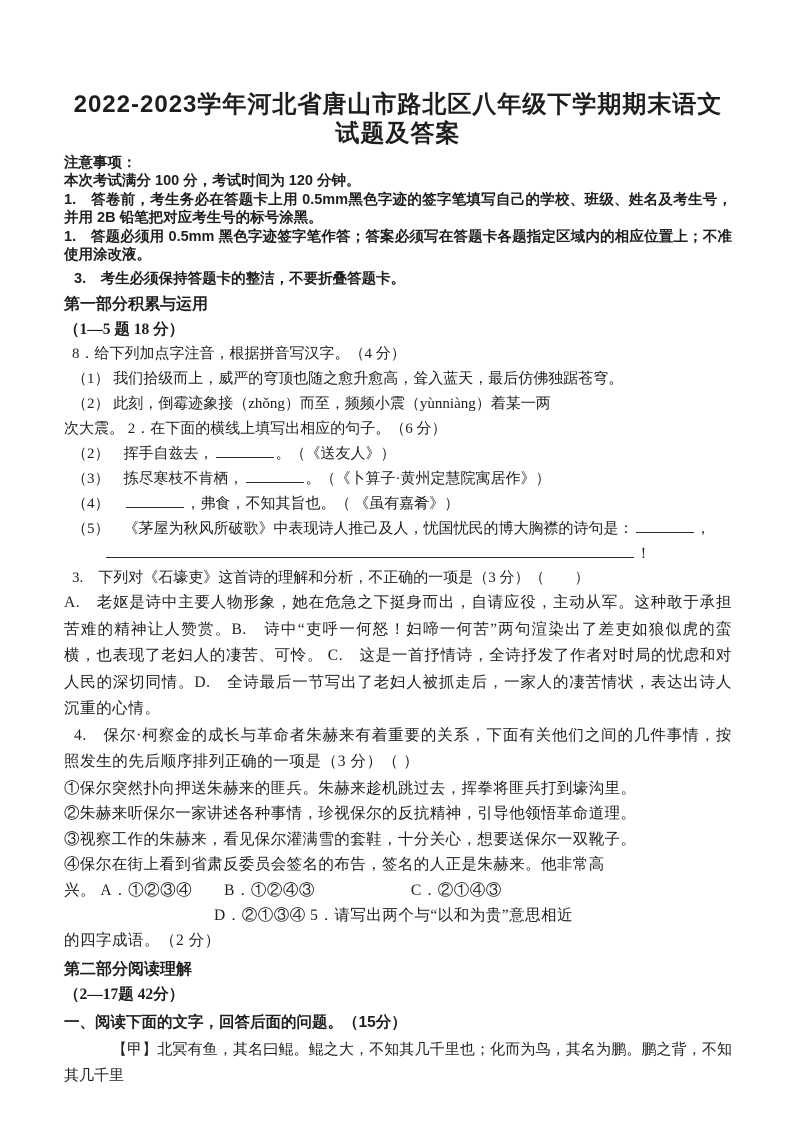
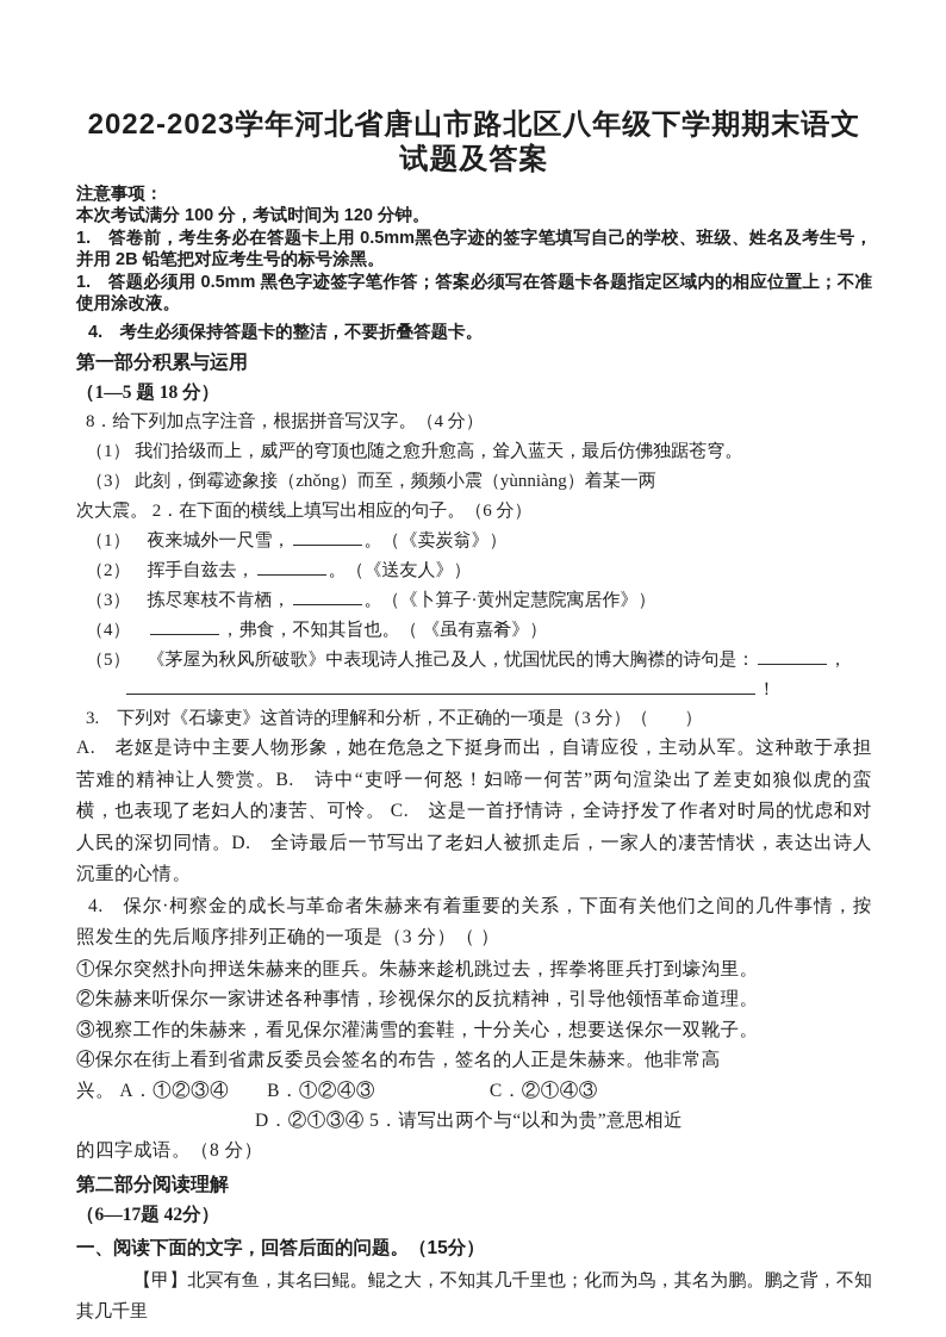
  2022-2023学年河北省唐山市路北区八年级下学期期末语文试题及答案
  注意事项：
  本次考试满分 100 分，考试时间为 120 分钟。
  1. 答卷前，考生务必在答题卡上用 0.5mm黑色字迹的签字笔填写自己的学校、班级、姓名及考生号，并用 2B 铅笔把对应考生号的标号涂黑。
  1. 答题必须用 0.5mm 黑色字迹签字笔作答；答案必须写在答题卡各题指定区域内的相应位置上；不准使用涂改液。
- 3. 考生必须保持答题卡的整洁，不要折叠答题卡。
+ 4. 考生必须保持答题卡的整洁，不要折叠答题卡。
  第一部分积累与运用
  （1—5 题 18 分）
  8．给下列加点字注音，根据拼音写汉字。（4 分）
  （1） 我们拾级而上，威严的穹顶也随之愈升愈高，耸入蓝天，最后仿佛独踞苍穹。
- （2） 此刻，倒霉迹象接（zhǒng）而至，频频小震（yùnniàng）着某一两
+ （3） 此刻，倒霉迹象接（zhǒng）而至，频频小震（yùnniàng）着某一两
  次大震。 2．在下面的横线上填写出相应的句子。（6 分）
+ （1） 夜来城外一尺雪， 。（《卖炭翁》）
  （2） 挥手自兹去， 。（《送友人》）
  （3） 拣尽寒枝不肯栖， 。（《卜算子·黄州定慧院寓居作》）
  （4） ，弗食，不知其旨也。（ 《虽有嘉肴》）
  （5） 《茅屋为秋风所破歌》中表现诗人推己及人，忧国忧民的博大胸襟的诗句是： ，
  ！
  3. 下列对《石壕吏》这首诗的理解和分析，不正确的一项是（3 分）（ ）
  A. 老妪是诗中主要人物形象，她在危急之下挺身而出，自请应役，主动从军。这种敢于承担苦难的精神让人赞赏。B. 诗中“吏呼一何怒！妇啼一何苦”两句渲染出了差吏如狼似虎的蛮横，也表现了老妇人的凄苦、可怜。 C. 这是一首抒情诗，全诗抒发了作者对时局的忧虑和对人民的深切同情。D. 全诗最后一节写出了老妇人被抓走后，一家人的凄苦情状，表达出诗人沉重的心情。
  4. 保尔·柯察金的成长与革命者朱赫来有着重要的关系，下面有关他们之间的几件事情，按照发生的先后顺序排列正确的一项是（3 分）（ ）
  ①保尔突然扑向押送朱赫来的匪兵。朱赫来趁机跳过去，挥拳将匪兵打到壕沟里。
  ②朱赫来听保尔一家讲述各种事情，珍视保尔的反抗精神，引导他领悟革命道理。
  ③视察工作的朱赫来，看见保尔灌满雪的套鞋，十分关心，想要送保尔一双靴子。
  ④保尔在街上看到省肃反委员会签名的布告，签名的人正是朱赫来。他非常高
  兴。 A．①②③④ B．①②④③ C．②①④③
  D．②①③④ 5．请写出两个与“以和为贵”意思相近
- 的四字成语。（2 分）
+ 的四字成语。（8 分）
  第二部分阅读理解
- （2—17题 42分）
+ （6—17题 42分）
  一、阅读下面的文字，回答后面的问题。（15分）
  【甲】北冥有鱼，其名曰鲲。鲲之大，不知其几千里也；化而为鸟，其名为鹏。鹏之背，不知其几千里
